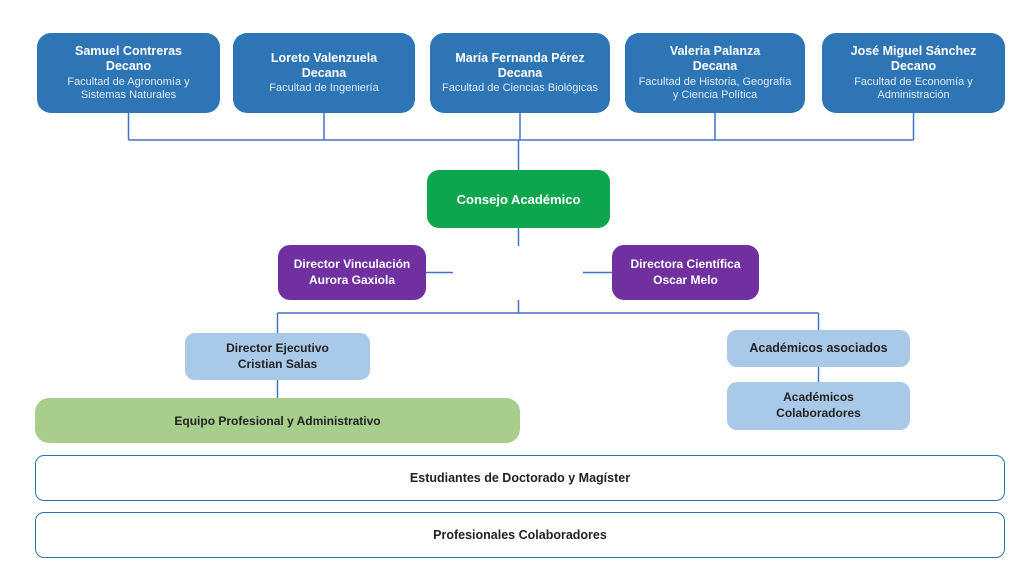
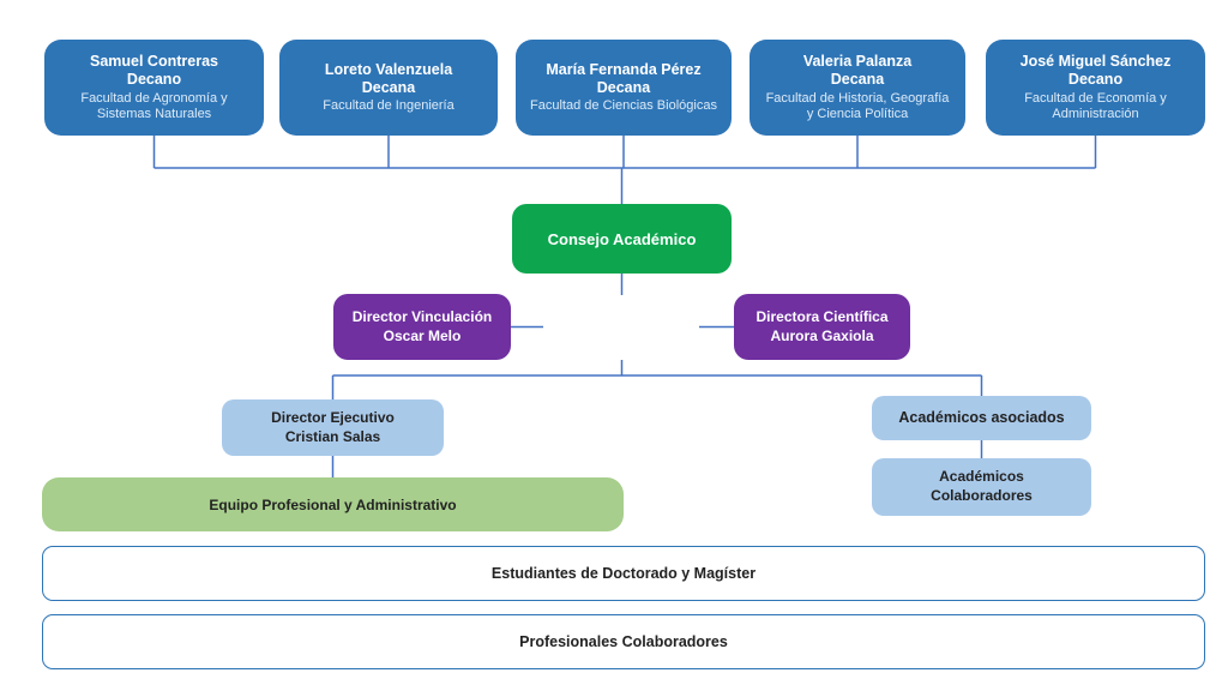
  Samuel Contreras
  Decano
  Facultad de Agronomía y Sistemas Naturales
  Loreto Valenzuela
  Decana
  Facultad de Ingeniería
  María Fernanda Pérez
  Decana
  Facultad de Ciencias Biológicas
  Valeria Palanza
  Decana
  Facultad de Historia, Geografía y Ciencia Política
  José Miguel Sánchez
  Decano
  Facultad de Economía y Administración
  Consejo Académico
  Director Vinculación
- Aurora Gaxiola
+ Oscar Melo
  Directora Científica
- Oscar Melo
+ Aurora Gaxiola
  Director Ejecutivo
  Cristian Salas
  Académicos asociados
  Académicos Colaboradores
  Equipo Profesional y Administrativo
  Estudiantes de Doctorado y Magíster
  Profesionales Colaboradores
